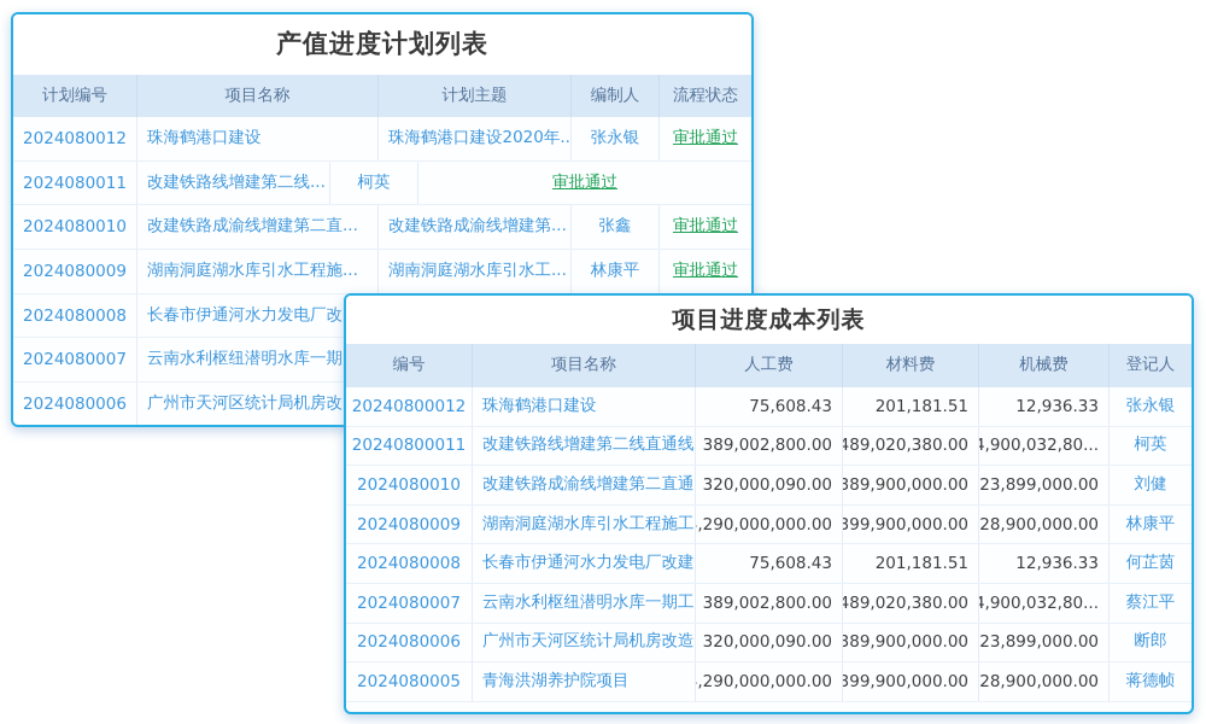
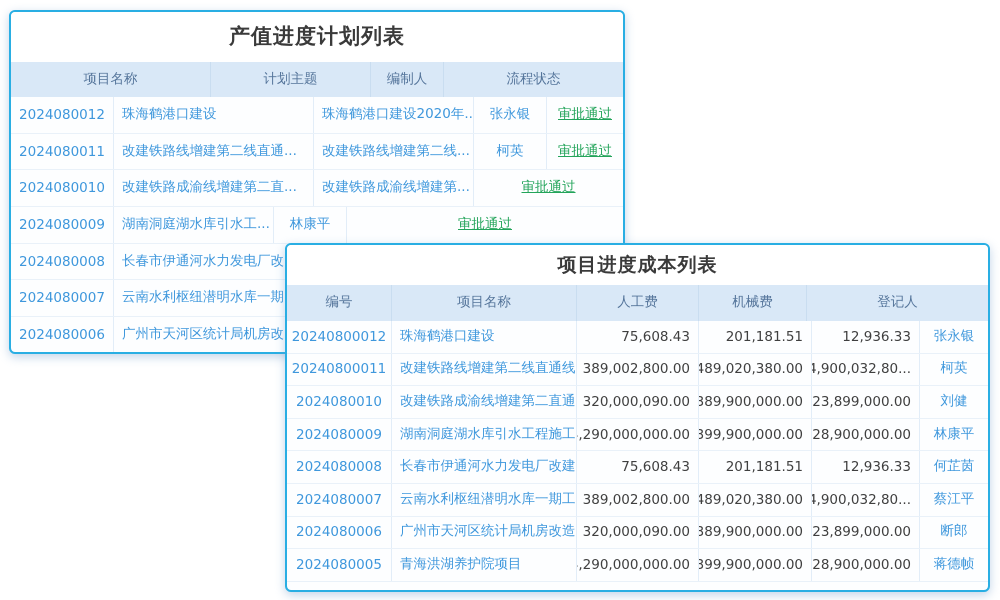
  产值进度计划列表
- 计划编号
  项目名称
  计划主题
  编制人
  流程状态
  2024080012
  珠海鹤港口建设
  珠海鹤港口建设2020年..
  张永银
  审批通过
  2024080011
+ 改建铁路线增建第二线直通...
  改建铁路线增建第二线...
  柯英
  审批通过
  2024080010
  改建铁路成渝线增建第二直...
  改建铁路成渝线增建第...
- 张鑫
  审批通过
  2024080009
- 湖南洞庭湖水库引水工程施...
  湖南洞庭湖水库引水工...
  林康平
  审批通过
  2024080008
  长春市伊通河水力发电厂改
  2024080007
  云南水利枢纽潜明水库一期
  2024080006
  广州市天河区统计局机房改
  项目进度成本列表
  编号
  项目名称
  人工费
- 材料费
  机械费
  登记人
  20240800012
  珠海鹤港口建设
  75,608.43
  201,181.51
  12,936.33
  张永银
  20240800011
  改建铁路线增建第二线直通线
  389,002,800.00
  489,020,380.00
  4,900,032,80...
  柯英
  2024080010
  改建铁路成渝线增建第二直通
  320,000,090.00
  389,900,000.00
  23,899,000.00
  刘健
  2024080009
  湖南洞庭湖水库引水工程施工
  ,290,000,000.00
  399,900,000.00
  28,900,000.00
  林康平
  2024080008
  长春市伊通河水力发电厂改建
  75,608.43
  201,181.51
  12,936.33
  何芷茵
  2024080007
  云南水利枢纽潜明水库一期工
  389,002,800.00
  489,020,380.00
  4,900,032,80...
  蔡江平
  2024080006
  广州市天河区统计局机房改造
  320,000,090.00
  389,900,000.00
  23,899,000.00
  断郎
  2024080005
  青海洪湖养护院项目
  ,290,000,000.00
  399,900,000.00
  28,900,000.00
  蒋德帧
